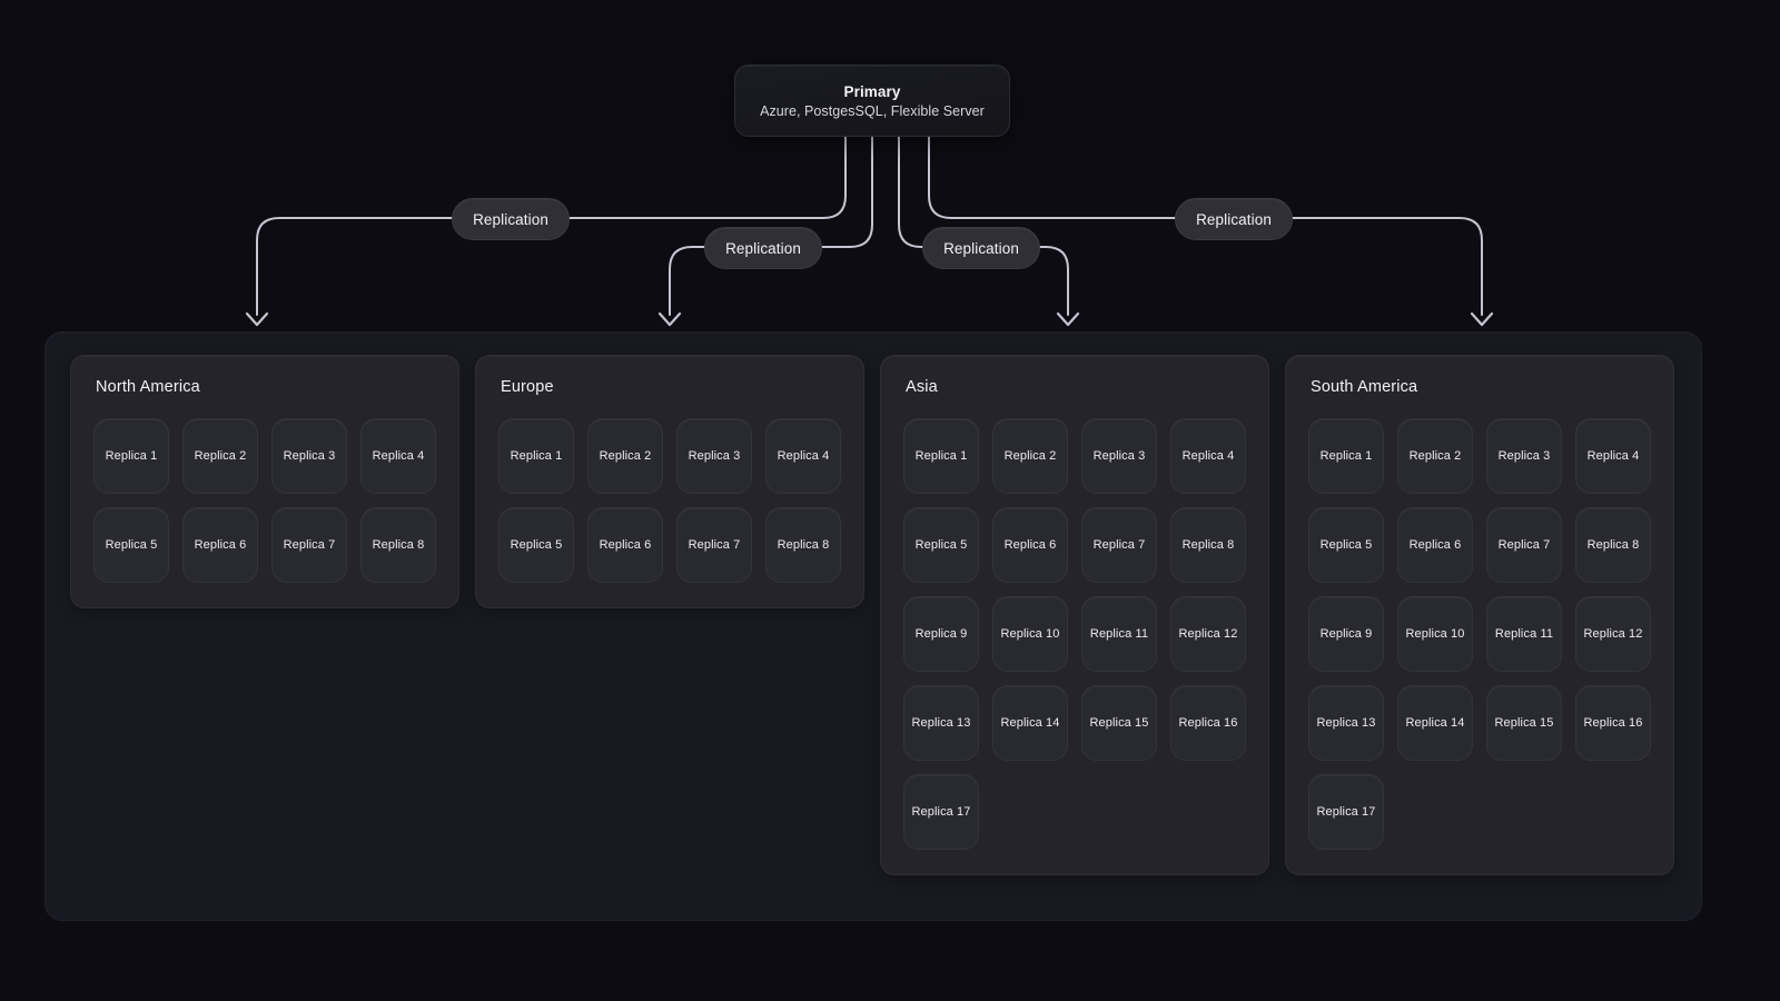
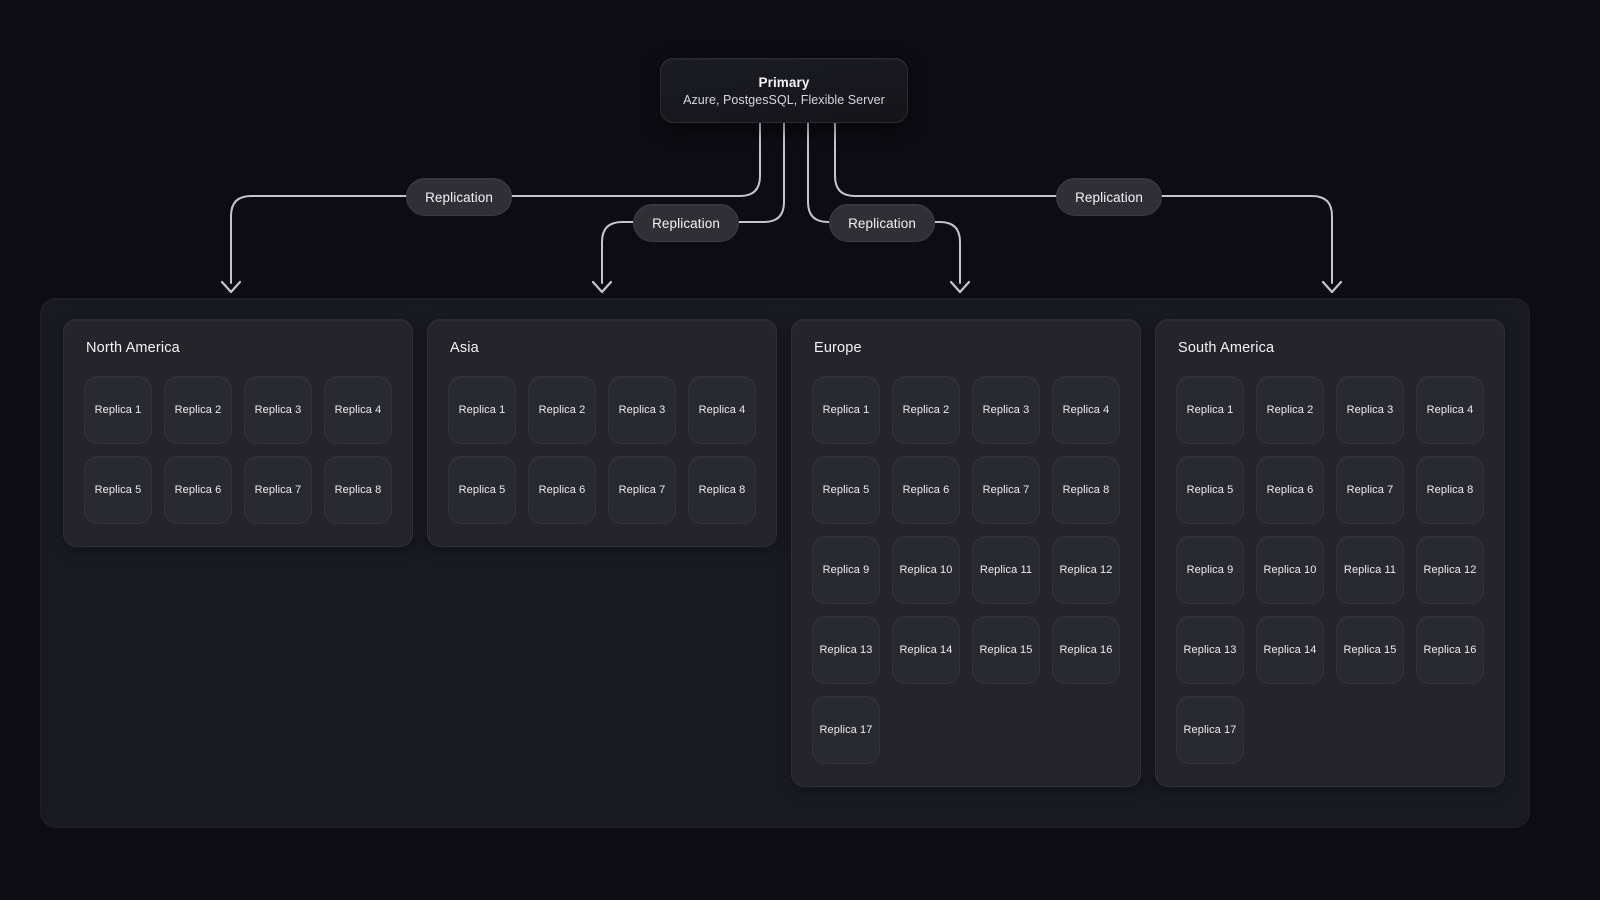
  Primary
  Azure, PostgesSQL, Flexible Server
  Replication
  Replication
  Replication
  Replication
  North America
  Replica 1
  Replica 2
  Replica 3
  Replica 4
  Replica 5
  Replica 6
  Replica 7
  Replica 8
- Europe
+ Asia
  Replica 1
  Replica 2
  Replica 3
  Replica 4
  Replica 5
  Replica 6
  Replica 7
  Replica 8
- Asia
+ Europe
  Replica 1
  Replica 2
  Replica 3
  Replica 4
  Replica 5
  Replica 6
  Replica 7
  Replica 8
  Replica 9
  Replica 10
  Replica 11
  Replica 12
  Replica 13
  Replica 14
  Replica 15
  Replica 16
  Replica 17
  South America
  Replica 1
  Replica 2
  Replica 3
  Replica 4
  Replica 5
  Replica 6
  Replica 7
  Replica 8
  Replica 9
  Replica 10
  Replica 11
  Replica 12
  Replica 13
  Replica 14
  Replica 15
  Replica 16
  Replica 17
